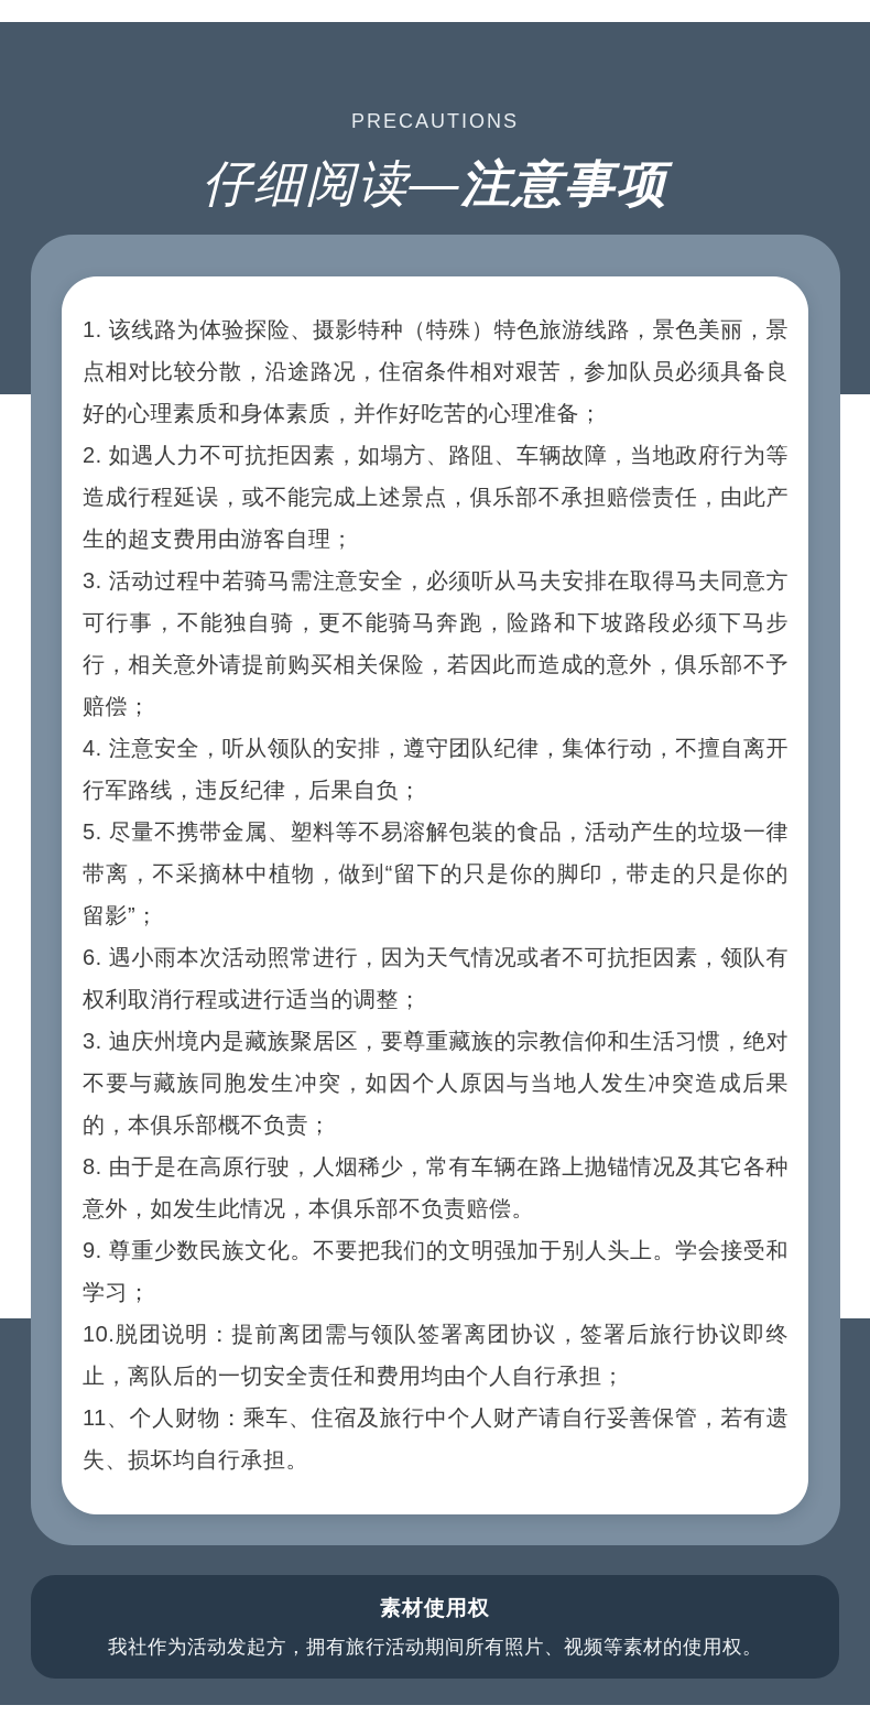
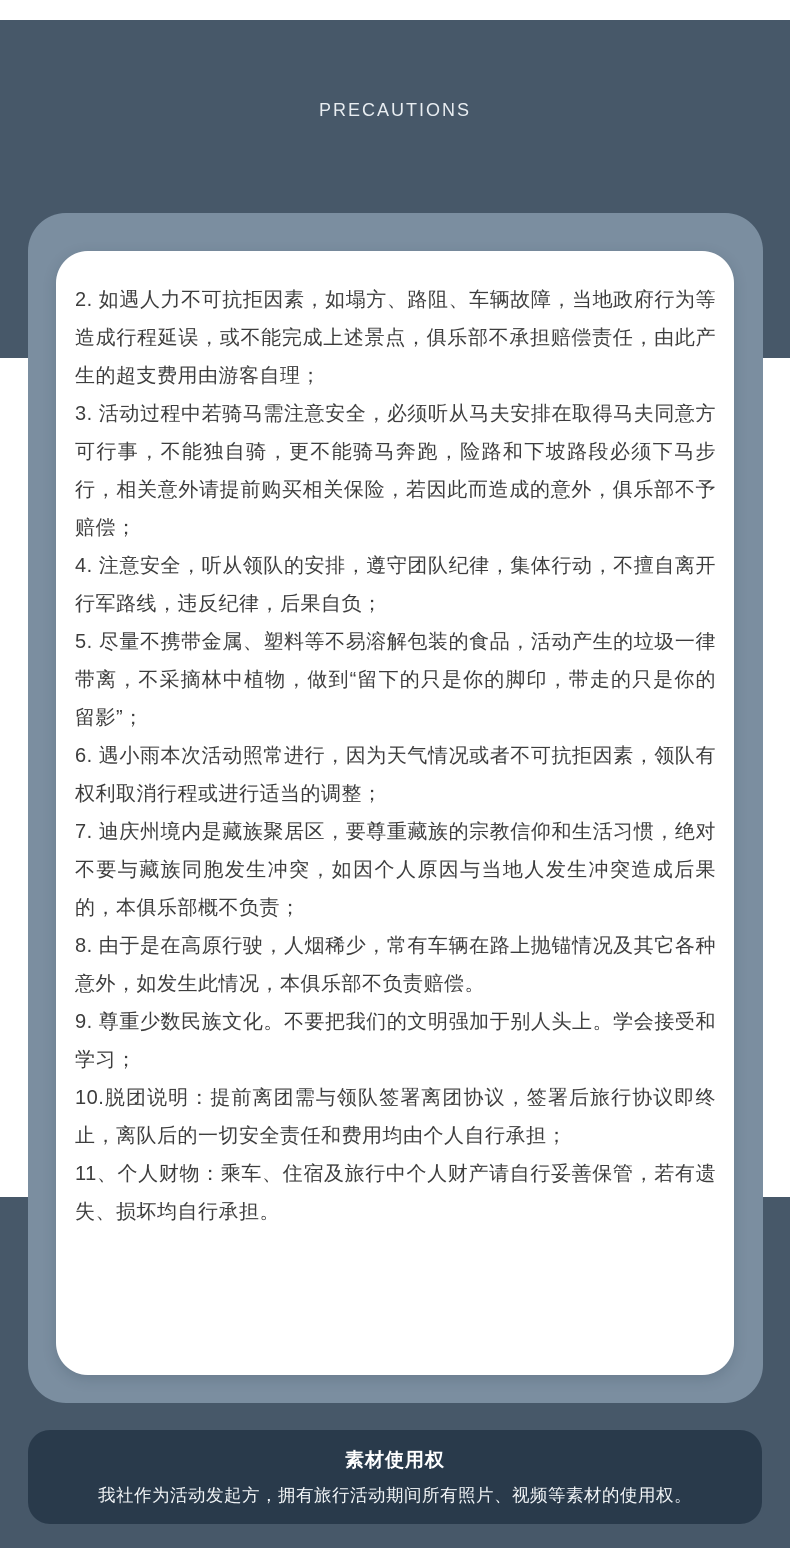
  PRECAUTIONS
- 仔细阅读—注意事项
- 1. 该线路为体验探险、摄影特种（特殊）特色旅游线路，景色美丽，景点相对比较分散，沿途路况，住宿条件相对艰苦，参加队员必须具备良好的心理素质和身体素质，并作好吃苦的心理准备；
  2. 如遇人力不可抗拒因素，如塌方、路阻、车辆故障，当地政府行为等造成行程延误，或不能完成上述景点，俱乐部不承担赔偿责任，由此产生的超支费用由游客自理；
  3. 活动过程中若骑马需注意安全，必须听从马夫安排在取得马夫同意方可行事，不能独自骑，更不能骑马奔跑，险路和下坡路段必须下马步行，相关意外请提前购买相关保险，若因此而造成的意外，俱乐部不予赔偿；
  4. 注意安全，听从领队的安排，遵守团队纪律，集体行动，不擅自离开行军路线，违反纪律，后果自负；
  5. 尽量不携带金属、塑料等不易溶解包装的食品，活动产生的垃圾一律带离，不采摘林中植物，做到“留下的只是你的脚印，带走的只是你的留影”；
  6. 遇小雨本次活动照常进行，因为天气情况或者不可抗拒因素，领队有权利取消行程或进行适当的调整；
- 3. 迪庆州境内是藏族聚居区，要尊重藏族的宗教信仰和生活习惯，绝对不要与藏族同胞发生冲突，如因个人原因与当地人发生冲突造成后果的，本俱乐部概不负责；
+ 7. 迪庆州境内是藏族聚居区，要尊重藏族的宗教信仰和生活习惯，绝对不要与藏族同胞发生冲突，如因个人原因与当地人发生冲突造成后果的，本俱乐部概不负责；
  8. 由于是在高原行驶，人烟稀少，常有车辆在路上抛锚情况及其它各种意外，如发生此情况，本俱乐部不负责赔偿。
  9. 尊重少数民族文化。不要把我们的文明强加于别人头上。学会接受和学习；
  10.脱团说明：提前离团需与领队签署离团协议，签署后旅行协议即终止，离队后的一切安全责任和费用均由个人自行承担；
  11、个人财物：乘车、住宿及旅行中个人财产请自行妥善保管，若有遗失、损坏均自行承担。
  素材使用权
  我社作为活动发起方，拥有旅行活动期间所有照片、视频等素材的使用权。
